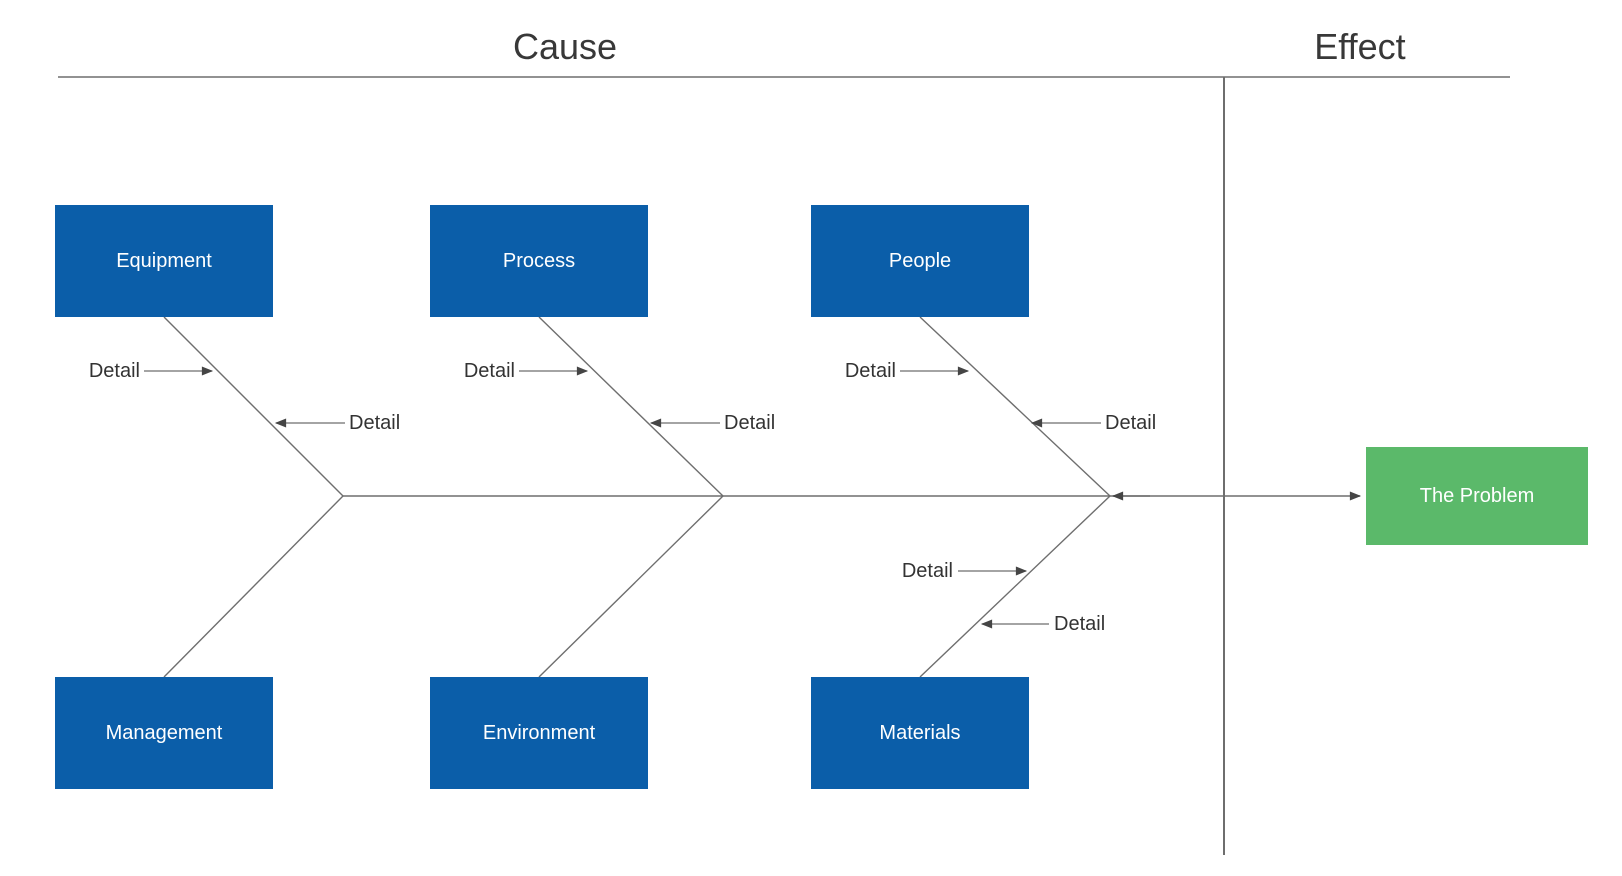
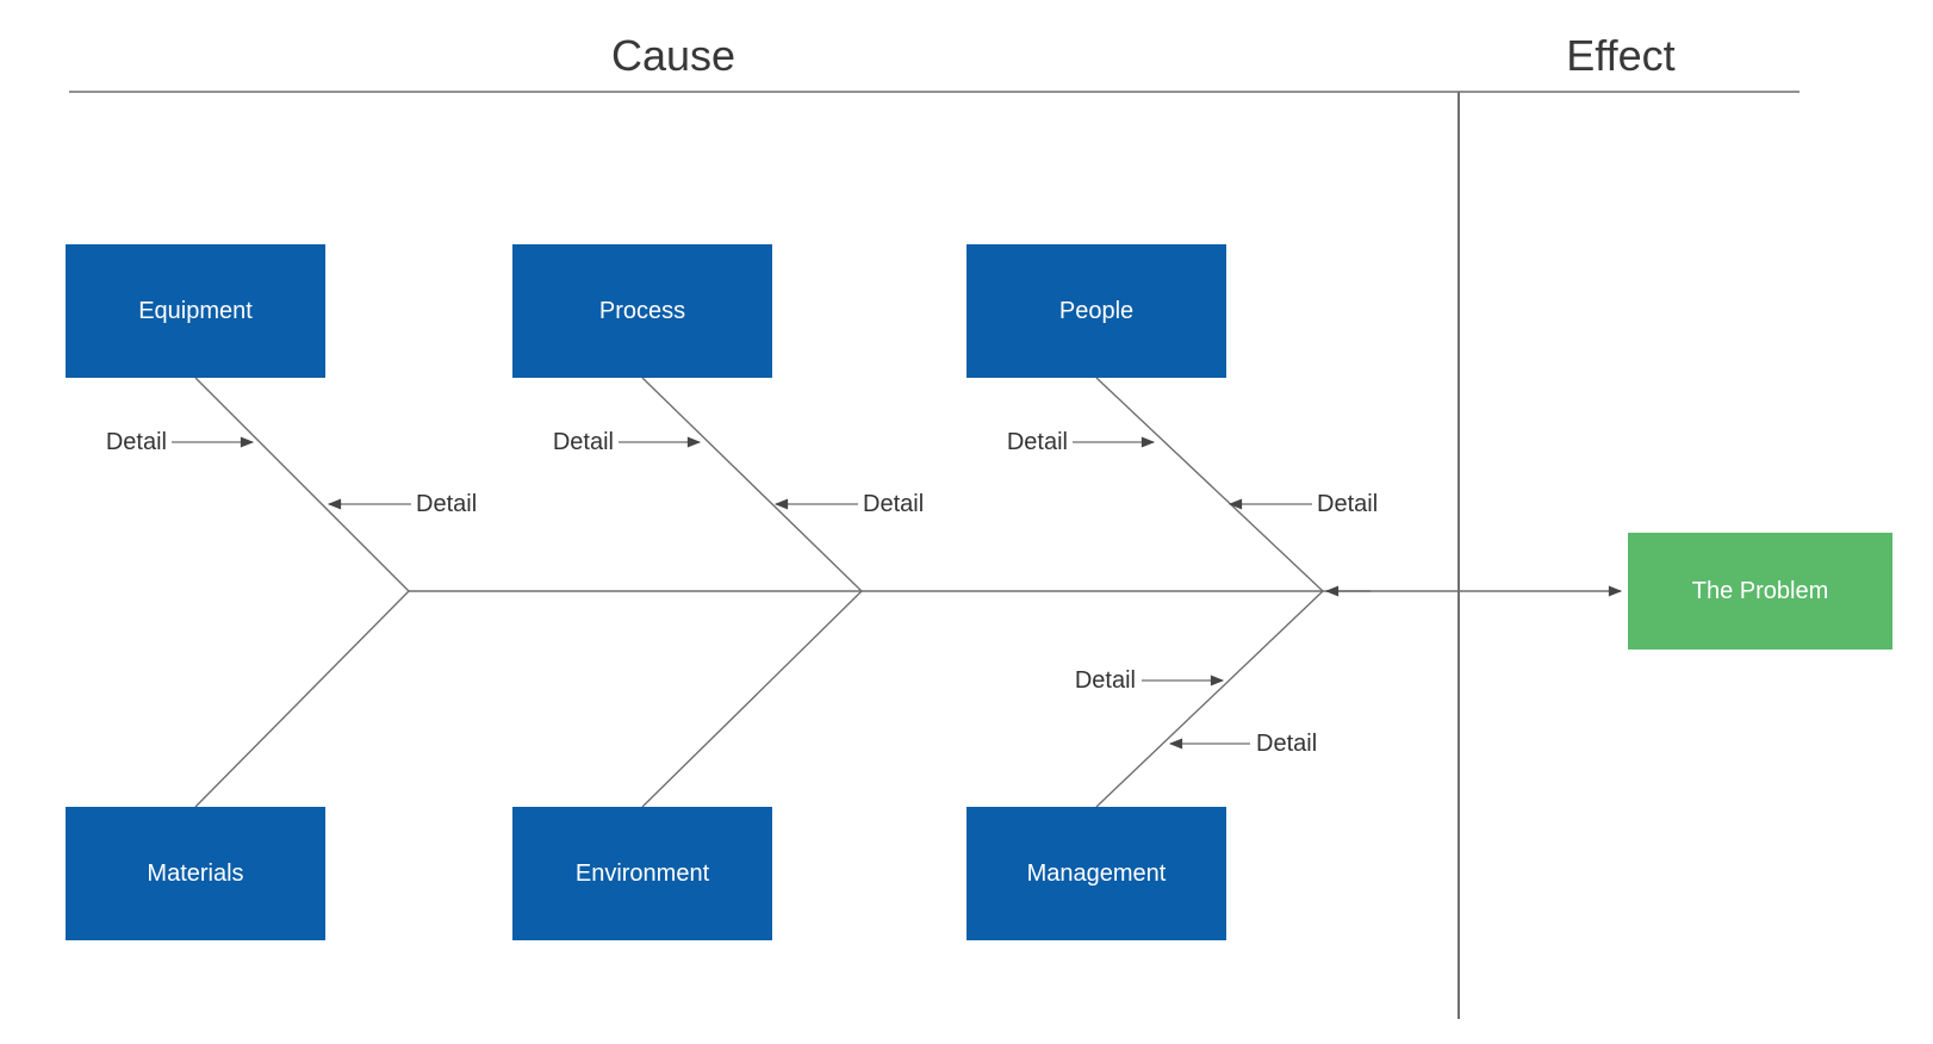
  Cause
  Effect
  Equipment
  Process
  People
- Management
+ Materials
  Environment
- Materials
+ Management
  The Problem
  Detail
  Detail
  Detail
  Detail
  Detail
  Detail
  Detail
  Detail
